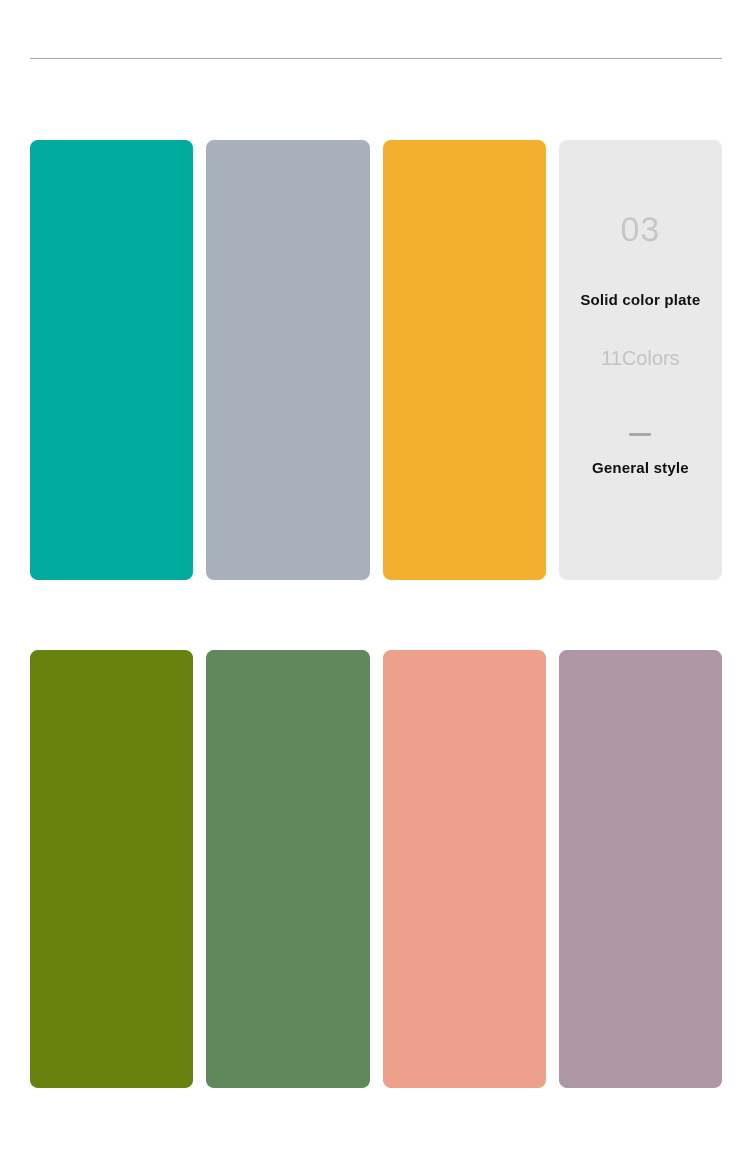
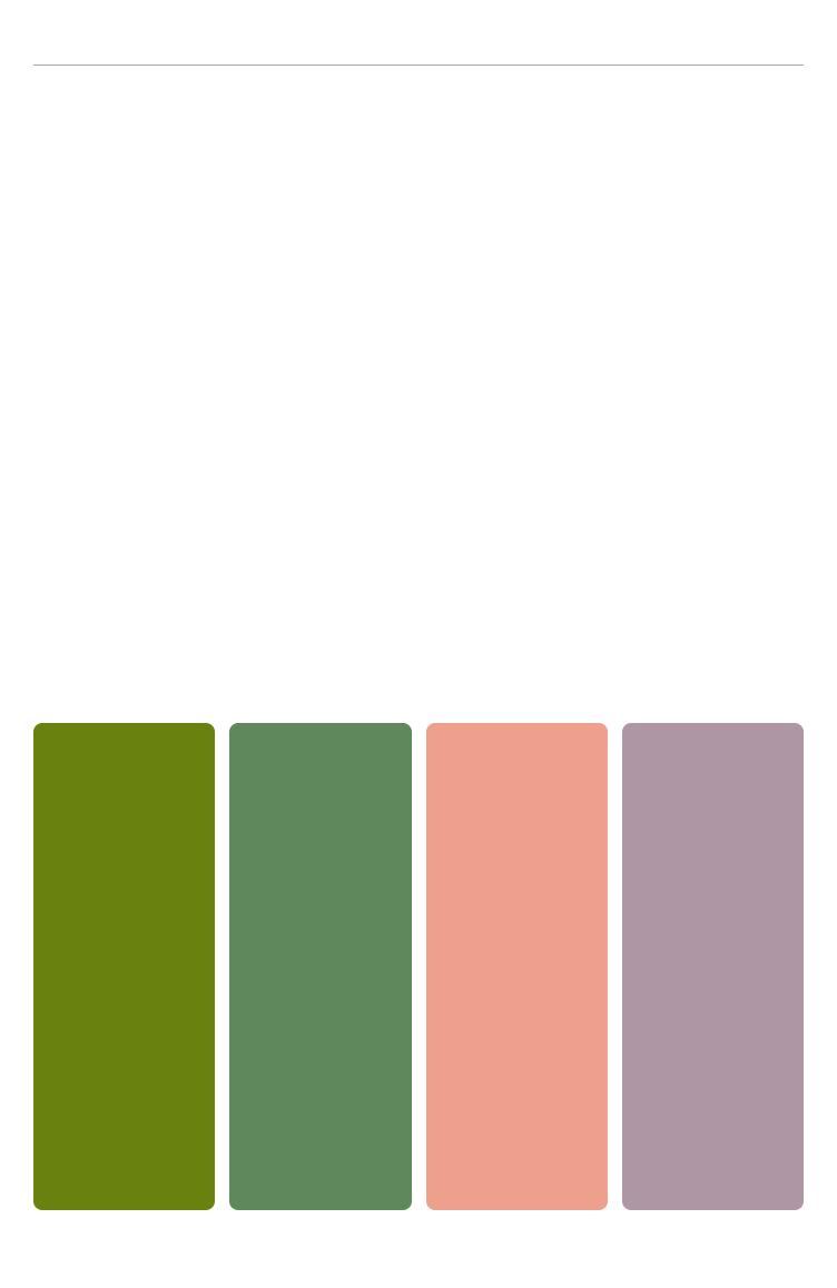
- 03
- Solid color plate
- 11Colors
- General style
